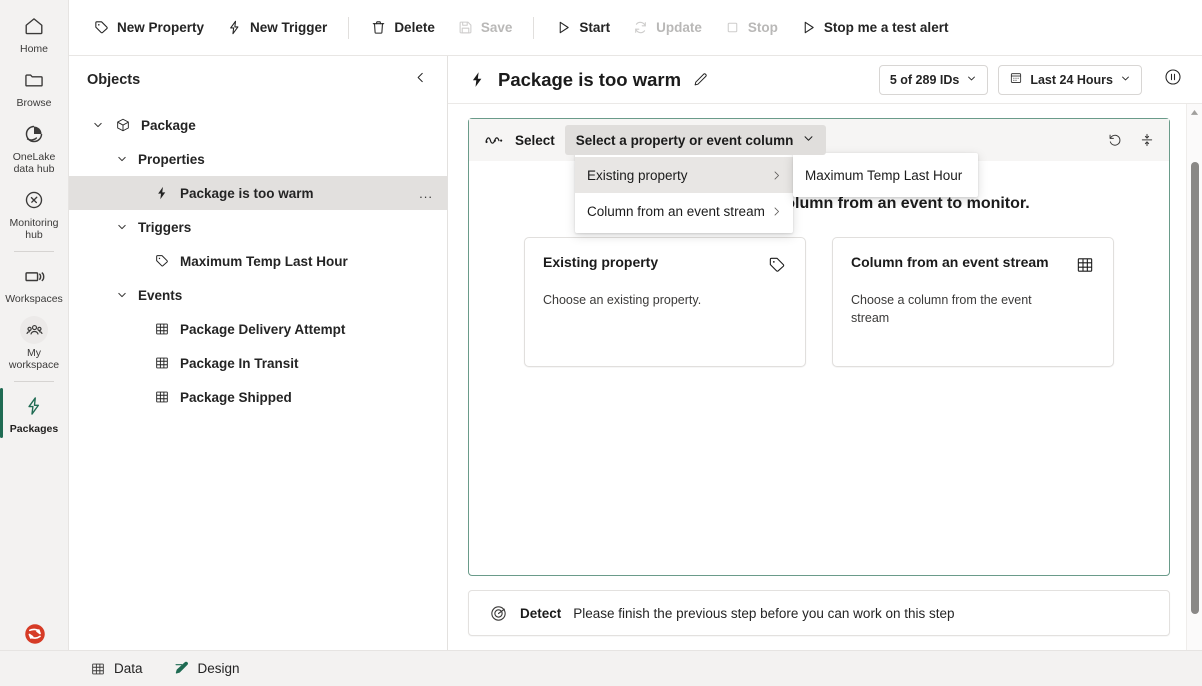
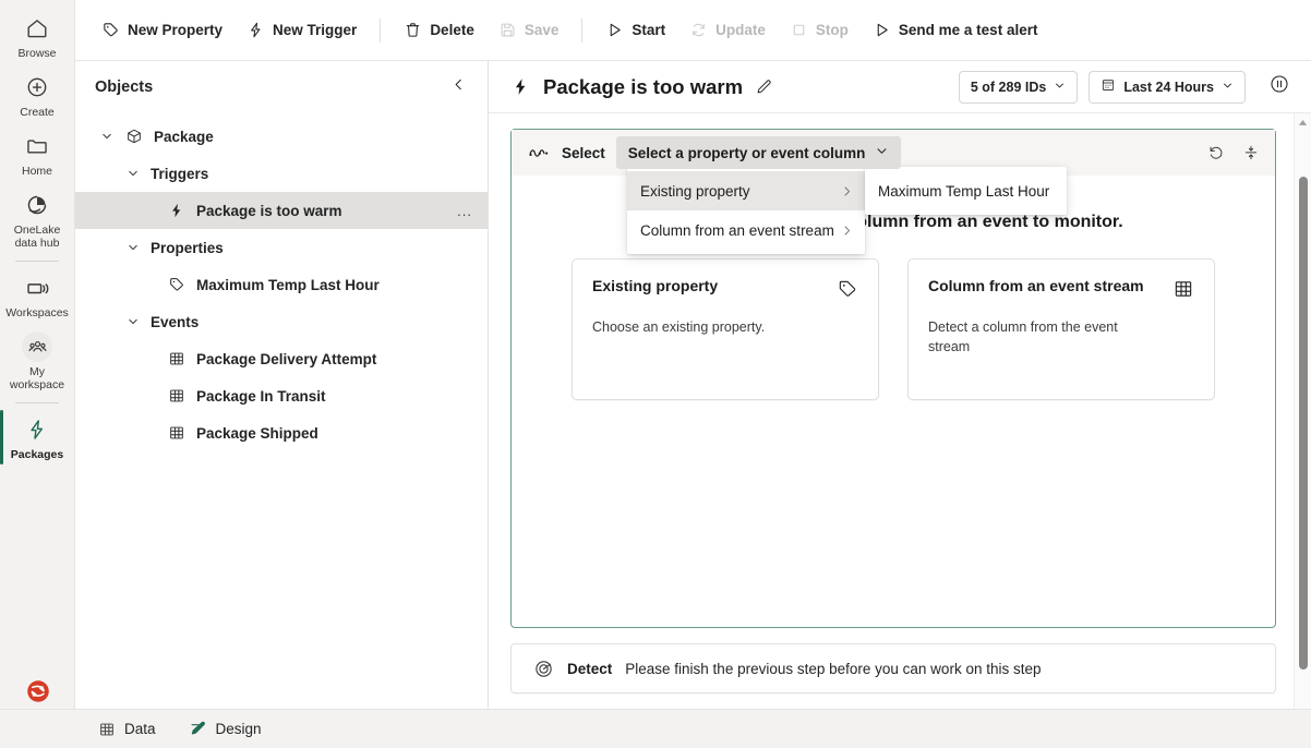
- Home
+ Browse
+ Create
- Browse
+ Home
  OneLake data hub
- Monitoring hub
  Workspaces
  My workspace
  Packages
  New Property
  New Trigger
  Delete
  Save
  Start
  Update
  Stop
- Stop me a test alert
+ Send me a test alert
  Objects
  Package
- Properties
+ Triggers
  Package is too warm
  ...
- Triggers
+ Properties
  Maximum Temp Last Hour
  Events
  Package Delivery Attempt
  Package In Transit
  Package Shipped
  Package is too warm
  5 of 289 IDs
  Last 24 Hours
  Select
  Select a property or event column
  Existing property
  Choose an existing property.
  Column from an event stream
- Choose a column from the event stream
+ Detect a column from the event stream
  Existing property
  Column from an event stream
  Maximum Temp Last Hour
  Detect
  Please finish the previous step before you can work on this step
  Data
  Design
